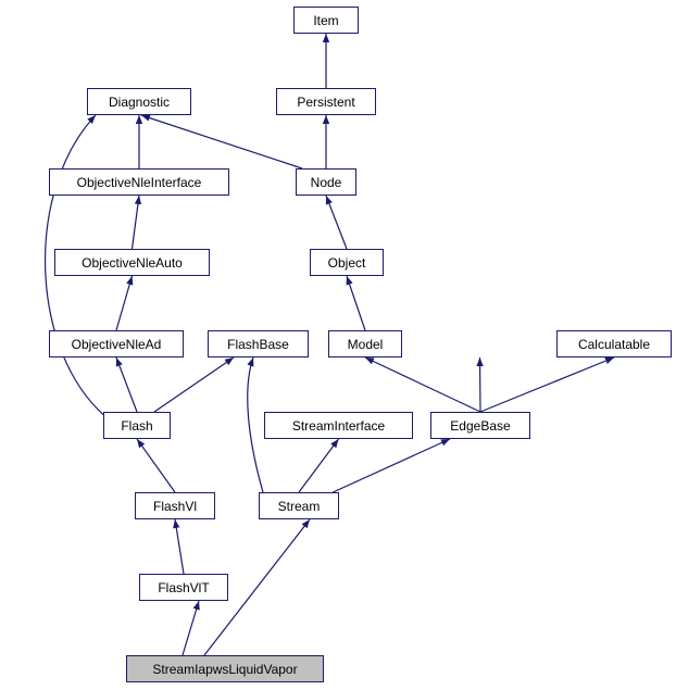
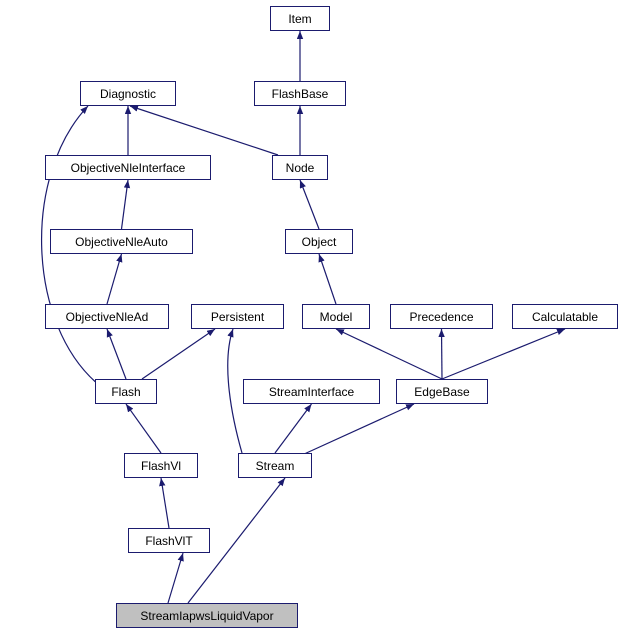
  Item
  Diagnostic
- Persistent
+ FlashBase
  ObjectiveNleInterface
  Node
  ObjectiveNleAuto
  Object
  ObjectiveNleAd
- FlashBase
+ Persistent
  Model
+ Precedence
  Calculatable
  Flash
  StreamInterface
  EdgeBase
  FlashVl
  Stream
  FlashVlT
  StreamIapwsLiquidVapor
